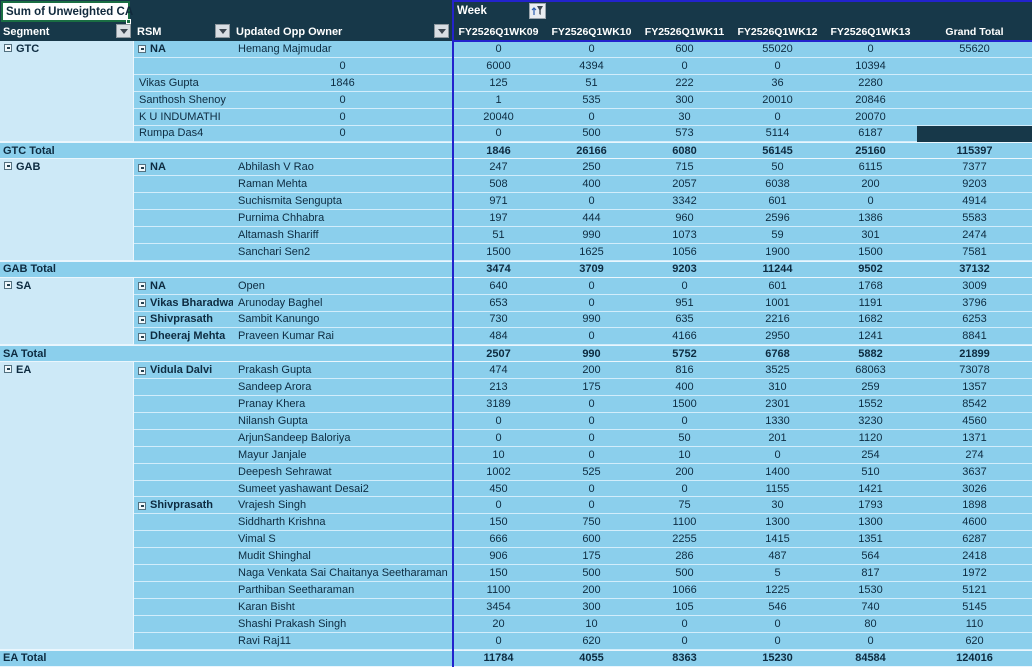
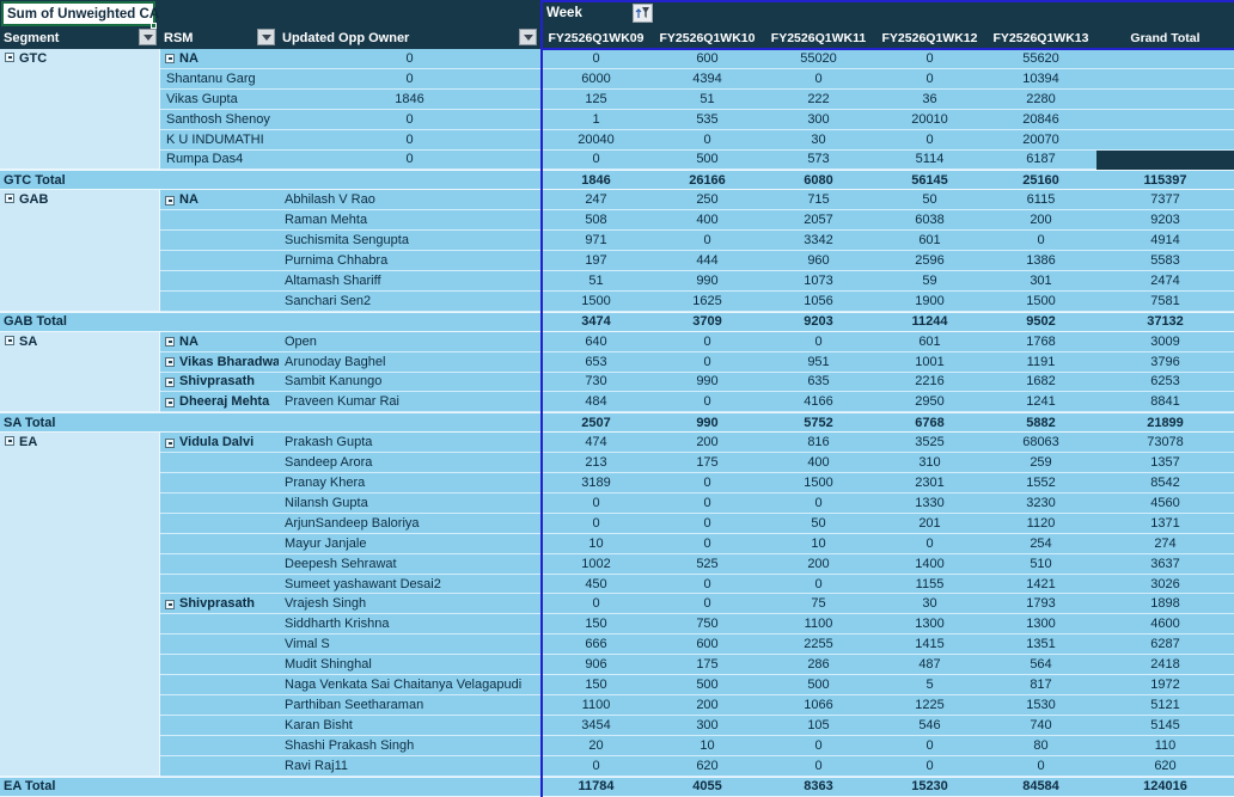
  Sum of Unweighted CA
  Week
  Segment
  RSM
  Updated Opp Owner
  FY2526Q1WK09
  FY2526Q1WK10
  FY2526Q1WK11
  FY2526Q1WK12
  FY2526Q1WK13
  Grand Total
  GTC
  NA
- Hemang Majmudar
  0
  0
  600
  55020
  0
  55620
+ Shantanu Garg
  0
  6000
  4394
  0
  0
  10394
  Vikas Gupta
  1846
  125
  51
  222
  36
  2280
  Santhosh Shenoy
  0
  1
  535
  300
  20010
  20846
  K U INDUMATHI
  0
  20040
  0
  30
  0
  20070
  Rumpa Das4
  0
  0
  500
  573
  5114
  6187
  GTC Total
  1846
  26166
  6080
  56145
  25160
  115397
  GAB
  NA
  Abhilash V Rao
  247
  250
  715
  50
  6115
  7377
  Raman Mehta
  508
  400
  2057
  6038
  200
  9203
  Suchismita Sengupta
  971
  0
  3342
  601
  0
  4914
  Purnima Chhabra
  197
  444
  960
  2596
  1386
  5583
  Altamash Shariff
  51
  990
  1073
  59
  301
  2474
  Sanchari Sen2
  1500
  1625
  1056
  1900
  1500
  7581
  GAB Total
  3474
  3709
  9203
  11244
  9502
  37132
  SA
  NA
  Open
  640
  0
  0
  601
  1768
  3009
  Vikas Bharadwa
  Arunoday Baghel
  653
  0
  951
  1001
  1191
  3796
  Shivprasath
  Sambit Kanungo
  730
  990
  635
  2216
  1682
  6253
  Dheeraj Mehta
  Praveen Kumar Rai
  484
  0
  4166
  2950
  1241
  8841
  SA Total
  2507
  990
  5752
  6768
  5882
  21899
  EA
  Vidula Dalvi
  Prakash Gupta
  474
  200
  816
  3525
  68063
  73078
  Sandeep Arora
  213
  175
  400
  310
  259
  1357
  Pranay Khera
  3189
  0
  1500
  2301
  1552
  8542
  Nilansh Gupta
  0
  0
  0
  1330
  3230
  4560
  ArjunSandeep Baloriya
  0
  0
  50
  201
  1120
  1371
  Mayur Janjale
  10
  0
  10
  0
  254
  274
  Deepesh Sehrawat
  1002
  525
  200
  1400
  510
  3637
  Sumeet yashawant Desai2
  450
  0
  0
  1155
  1421
  3026
  Shivprasath
  Vrajesh Singh
  0
  0
  75
  30
  1793
  1898
  Siddharth Krishna
  150
  750
  1100
  1300
  1300
  4600
  Vimal S
  666
  600
  2255
  1415
  1351
  6287
  Mudit Shinghal
  906
  175
  286
  487
  564
  2418
- Naga Venkata Sai Chaitanya Seetharaman
+ Naga Venkata Sai Chaitanya Velagapudi
  150
  500
  500
  5
  817
  1972
  Parthiban Seetharaman
  1100
  200
  1066
  1225
  1530
  5121
  Karan Bisht
  3454
  300
  105
  546
  740
  5145
  Shashi Prakash Singh
  20
  10
  0
  0
  80
  110
  Ravi Raj11
  0
  620
  0
  0
  0
  620
  EA Total
  11784
  4055
  8363
  15230
  84584
  124016
